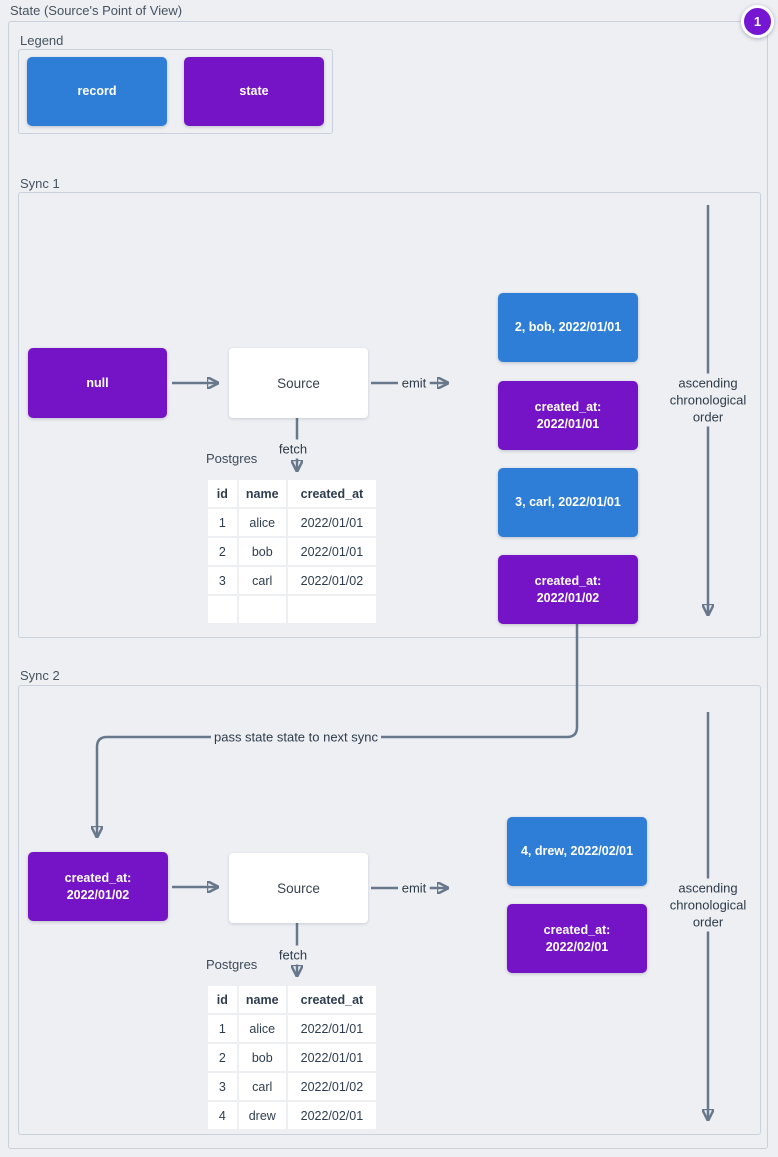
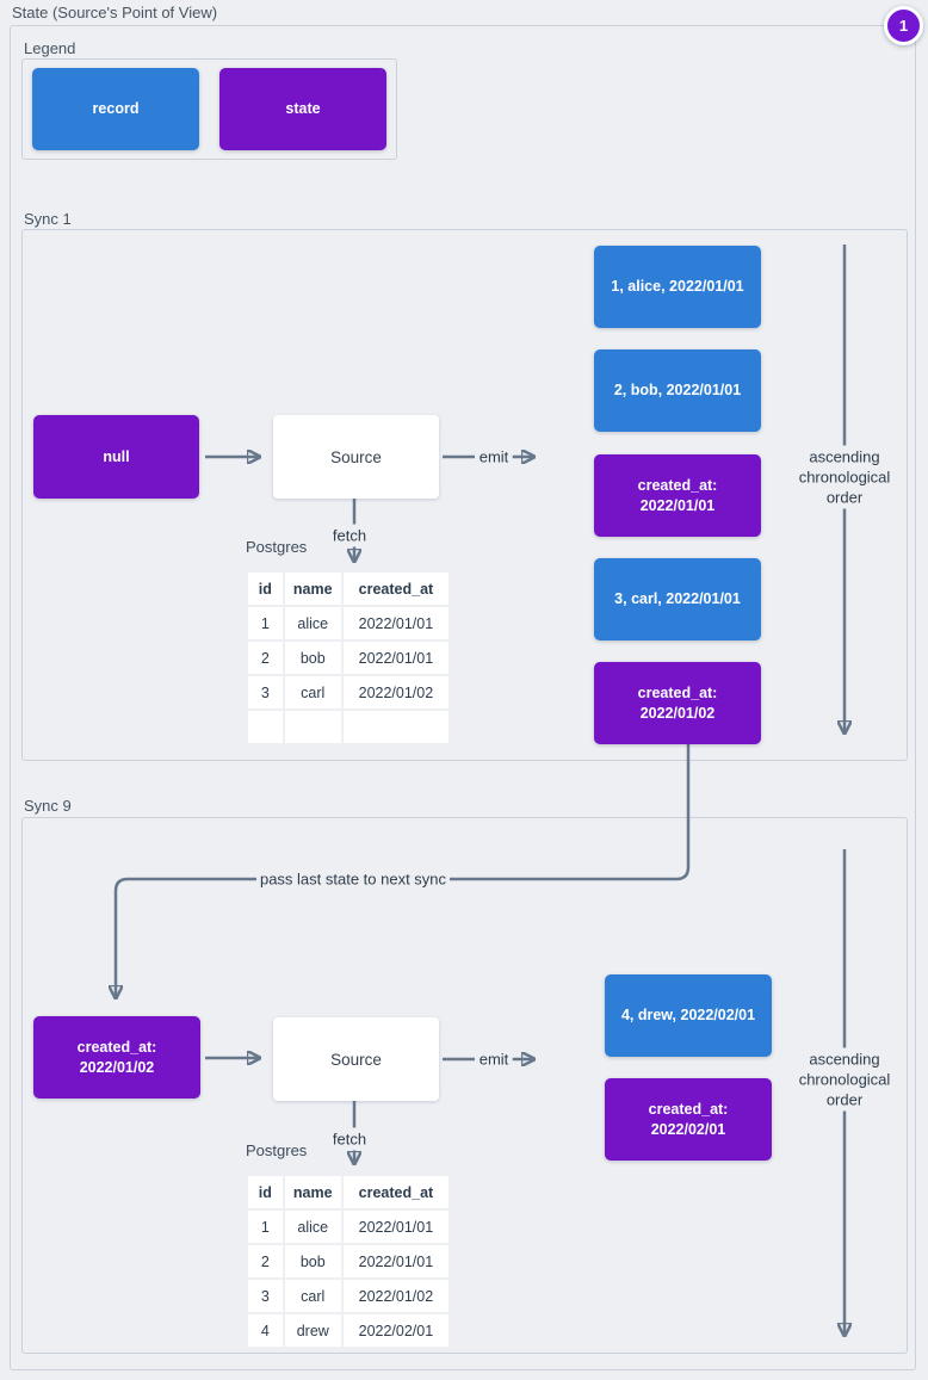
  State (Source's Point of View)
  1
  Legend
  record
  state
  Sync 1
  null
  Source
  emit
  fetch
  Postgres
+ 1, alice, 2022/01/01
  2, bob, 2022/01/01
  created_at:
  2022/01/01
  3, carl, 2022/01/01
  created_at:
  2022/01/02
  ascending
  chronological
  order
  id	name	created_at
  1	alice	2022/01/01
  2	bob	2022/01/01
  3	carl	2022/01/02
- pass state state to next sync
+ pass last state to next sync
- Sync 2
+ Sync 9
  created_at:
  2022/01/02
  Source
  emit
  fetch
  Postgres
  4, drew, 2022/02/01
  created_at:
  2022/02/01
  ascending
  chronological
  order
  id	name	created_at
  1	alice	2022/01/01
  2	bob	2022/01/01
  3	carl	2022/01/02
  4	drew	2022/02/01
